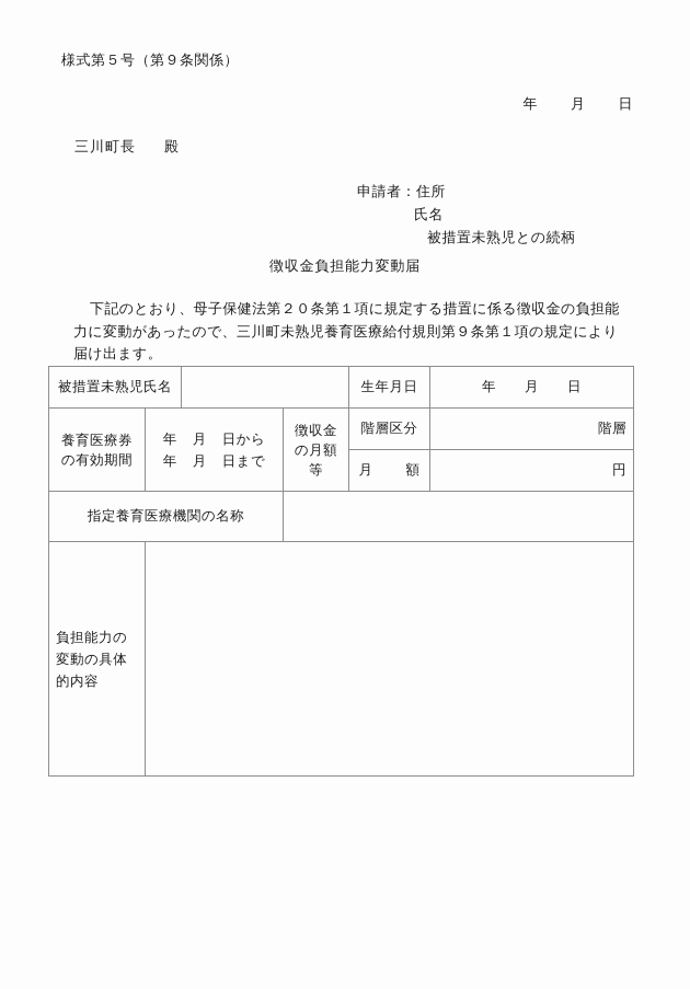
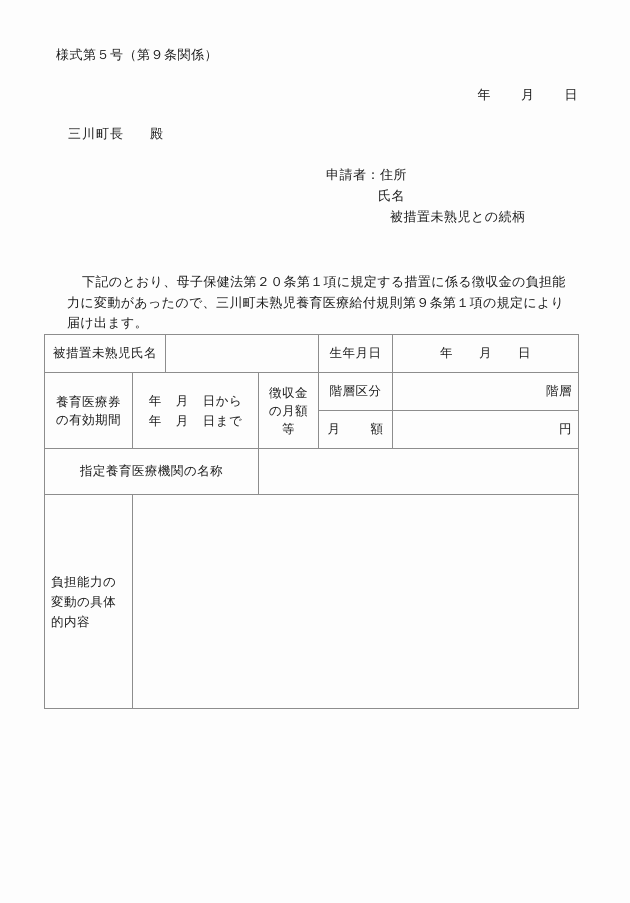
  様式第５号（第９条関係）
  年 月 日
  三川町長 殿
  申請者：住所
  氏名
  被措置未熟児との続柄
- 徴収金負担能力変動届
  下記のとおり、母子保健法第２０条第１項に規定する措置に係る徴収金の負担能
  力に変動があったので、三川町未熟児養育医療給付規則第９条第１項の規定により
  届け出ます。
  被措置未熟児氏名		生年月日	年 月 日
  養育医療券 の有効期間	年 月 日から 年 月 日まで	徴収金 の月額 等	階層区分	階層
  月 額	円
  指定養育医療機関の名称
  負担能力の 変動の具体 的内容
